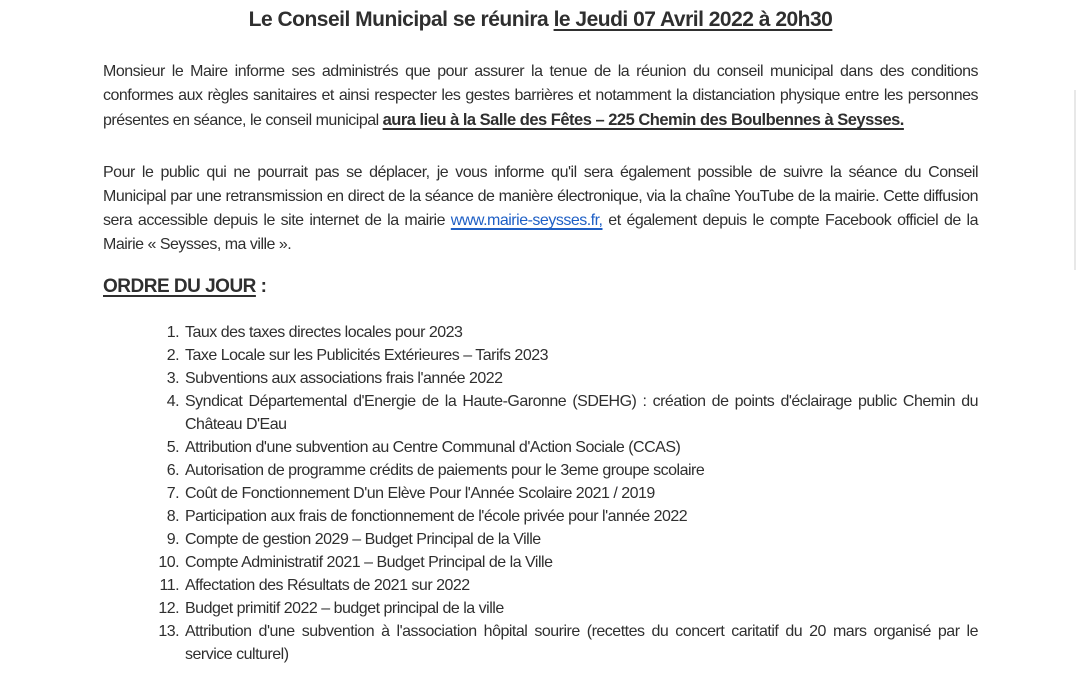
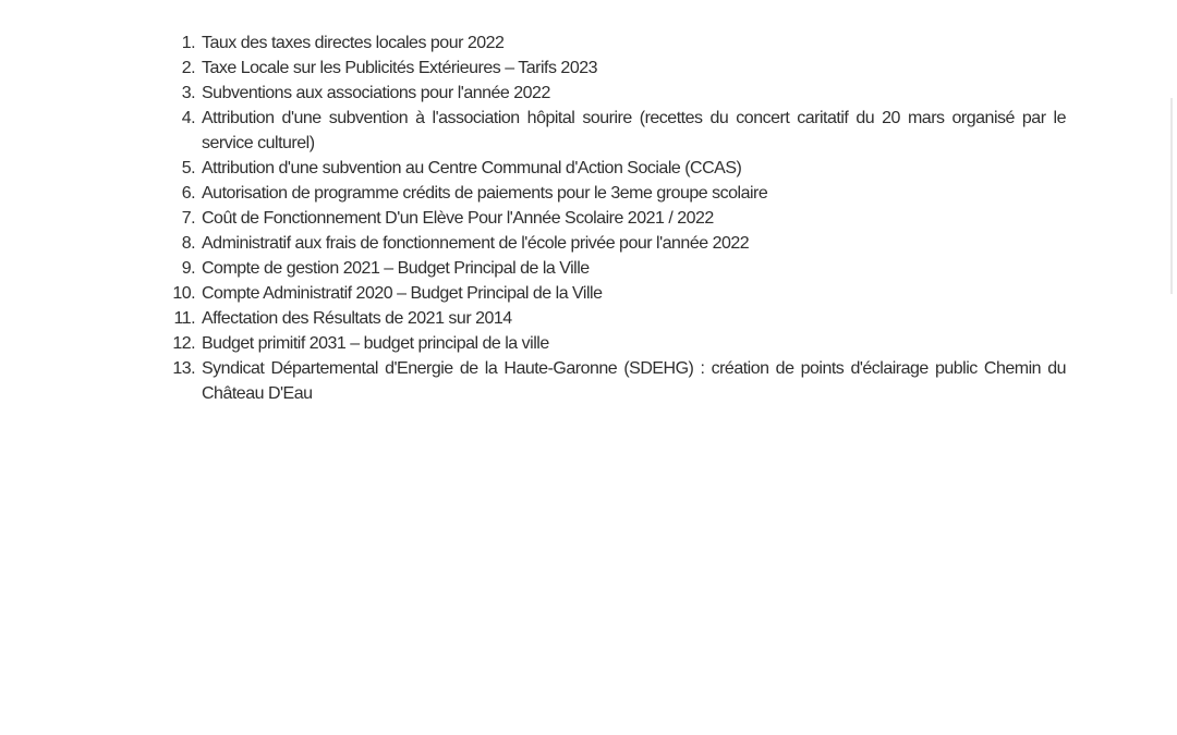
- Le Conseil Municipal se réunira le Jeudi 07 Avril 2022 à 20h30
- Monsieur le Maire informe ses administrés que pour assurer la tenue de la réunion du conseil municipal dans des conditions conformes aux règles sanitaires et ainsi respecter les gestes barrières et notamment la distanciation physique entre les personnes présentes en séance, le conseil municipal aura lieu à la Salle des Fêtes – 225 Chemin des Boulbennes à Seysses.
- Pour le public qui ne pourrait pas se déplacer, je vous informe qu'il sera également possible de suivre la séance du Conseil Municipal par une retransmission en direct de la séance de manière électronique, via la chaîne YouTube de la mairie. Cette diffusion sera accessible depuis le site internet de la mairie www.mairie-seysses.fr, et également depuis le compte Facebook officiel de la Mairie « Seysses, ma ville ».
- ORDRE DU JOUR :
- Taux des taxes directes locales pour 2023
+ Taux des taxes directes locales pour 2022
  Taxe Locale sur les Publicités Extérieures – Tarifs 2023
- Subventions aux associations frais l'année 2022
+ Subventions aux associations pour l'année 2022
- Syndicat Départemental d'Energie de la Haute-Garonne (SDEHG) : création de points d'éclairage public Chemin du Château D'Eau
+ Attribution d'une subvention à l'association hôpital sourire (recettes du concert caritatif du 20 mars organisé par le service culturel)
  Attribution d'une subvention au Centre Communal d'Action Sociale (CCAS)
  Autorisation de programme crédits de paiements pour le 3eme groupe scolaire
- Coût de Fonctionnement D'un Elève Pour l'Année Scolaire 2021 / 2019
+ Coût de Fonctionnement D'un Elève Pour l'Année Scolaire 2021 / 2022
- Participation aux frais de fonctionnement de l'école privée pour l'année 2022
+ Administratif aux frais de fonctionnement de l'école privée pour l'année 2022
- Compte de gestion 2029 – Budget Principal de la Ville
+ Compte de gestion 2021 – Budget Principal de la Ville
- Compte Administratif 2021 – Budget Principal de la Ville
+ Compte Administratif 2020 – Budget Principal de la Ville
- Affectation des Résultats de 2021 sur 2022
+ Affectation des Résultats de 2021 sur 2014
- Budget primitif 2022 – budget principal de la ville
+ Budget primitif 2031 – budget principal de la ville
- Attribution d'une subvention à l'association hôpital sourire (recettes du concert caritatif du 20 mars organisé par le service culturel)
+ Syndicat Départemental d'Energie de la Haute-Garonne (SDEHG) : création de points d'éclairage public Chemin du Château D'Eau
